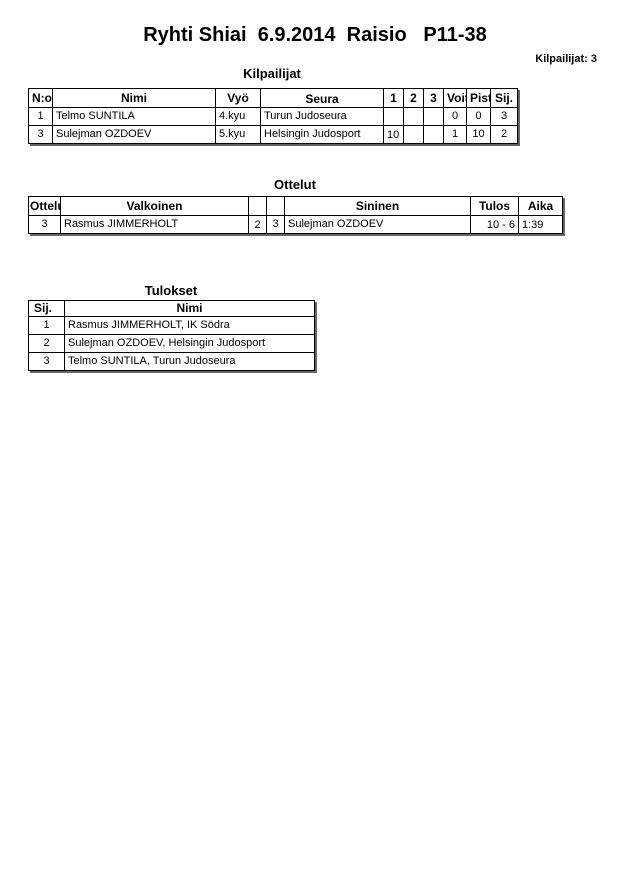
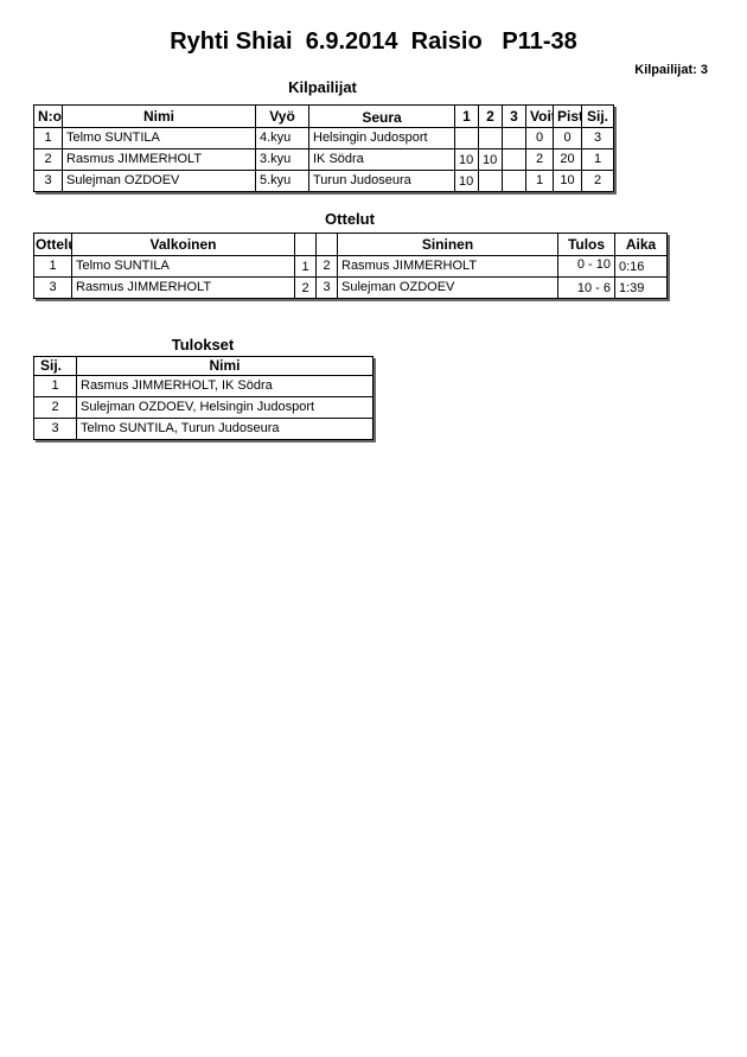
  Ryhti Shiai 6.9.2014 Raisio P11-38
  Kilpailijat: 3
  Kilpailijat
  N:o	Nimi	Vyö	Seura	1	2	3	Voi	Pist	Sij.
- 1	Telmo SUNTILA	4.kyu	Turun Judoseura				0	0	3
+ 1	Telmo SUNTILA	4.kyu	Helsingin Judosport				0	0	3
+ 2	Rasmus JIMMERHOLT	3.kyu	IK Södra	10	10		2	20	1
- 3	Sulejman OZDOEV	5.kyu	Helsingin Judosport	10			1	10	2
+ 3	Sulejman OZDOEV	5.kyu	Turun Judoseura	10			1	10	2
  Ottelut
  Ottel	Valkoinen			Sininen	Tulos	Aika
+ 1	Telmo SUNTILA	1	2	Rasmus JIMMERHOLT	0 - 10	0:16
  3	Rasmus JIMMERHOLT	2	3	Sulejman OZDOEV	10 - 6	1:39
  Tulokset
  Sij.	Nimi
  1	Rasmus JIMMERHOLT, IK Södra
  2	Sulejman OZDOEV, Helsingin Judosport
  3	Telmo SUNTILA, Turun Judoseura
